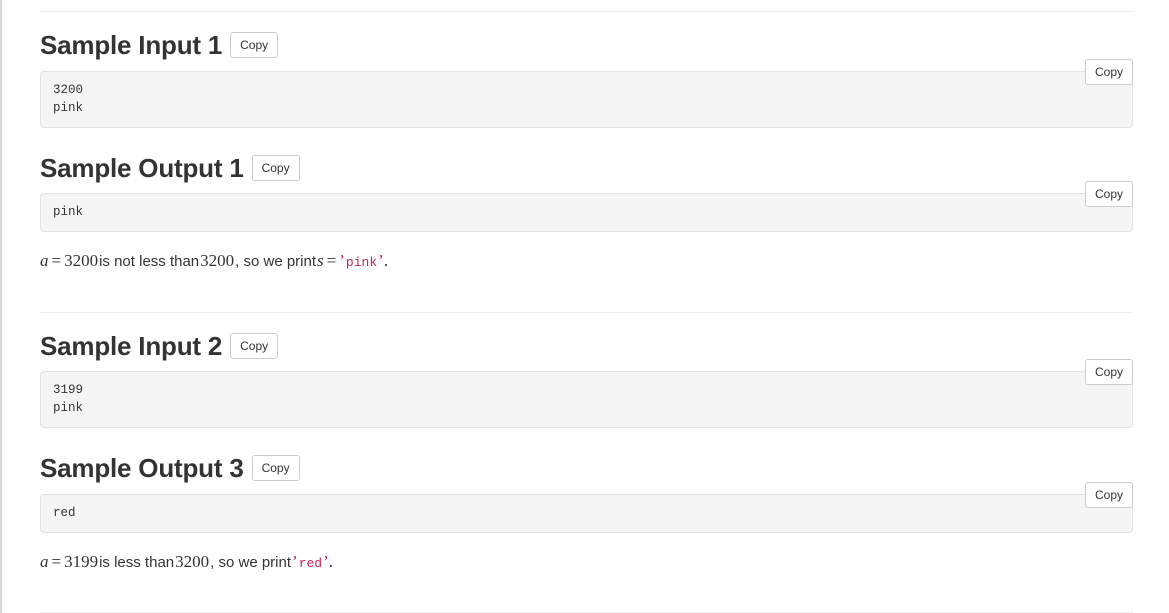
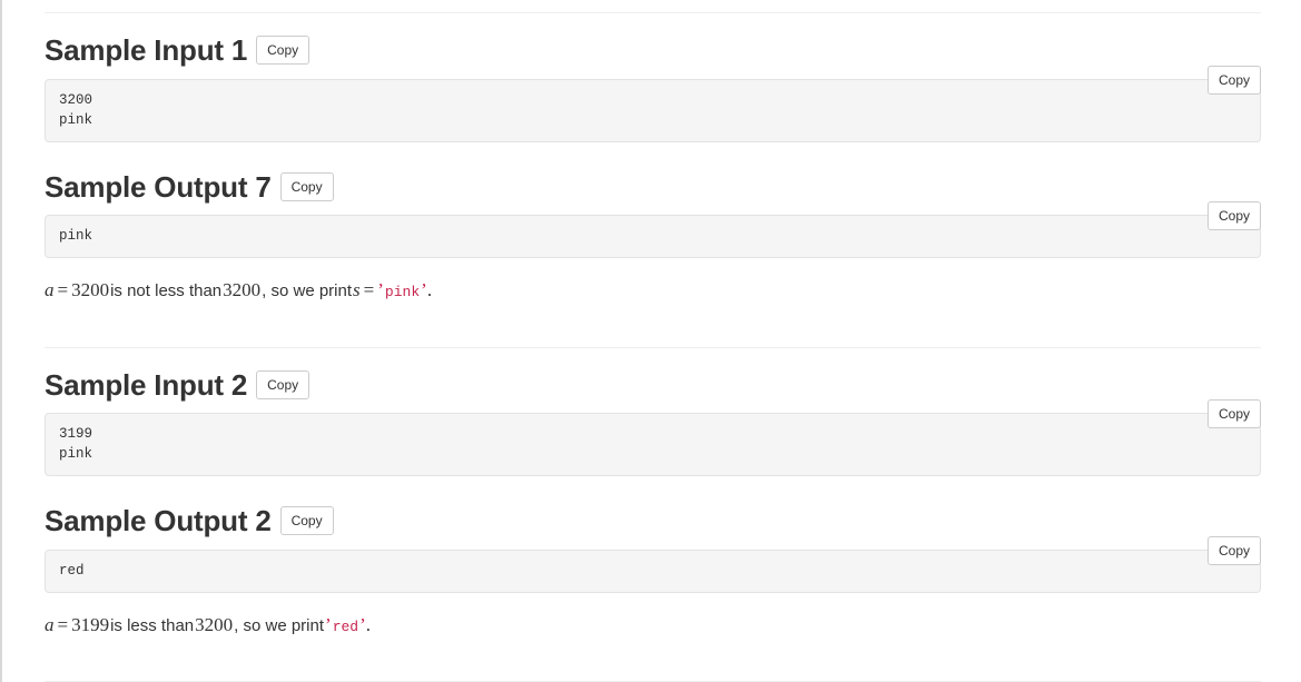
  Sample Input 1
  Copy
  Copy
  3200
  pink
- Sample Output 1
+ Sample Output 7
  Copy
  Copy
  pink
  a = 3200is not less than3200, so we prints = ’pink’.
  Sample Input 2
  Copy
  Copy
  3199
  pink
- Sample Output 3
+ Sample Output 2
  Copy
  Copy
  red
  a = 3199is less than3200, so we print’red’.
